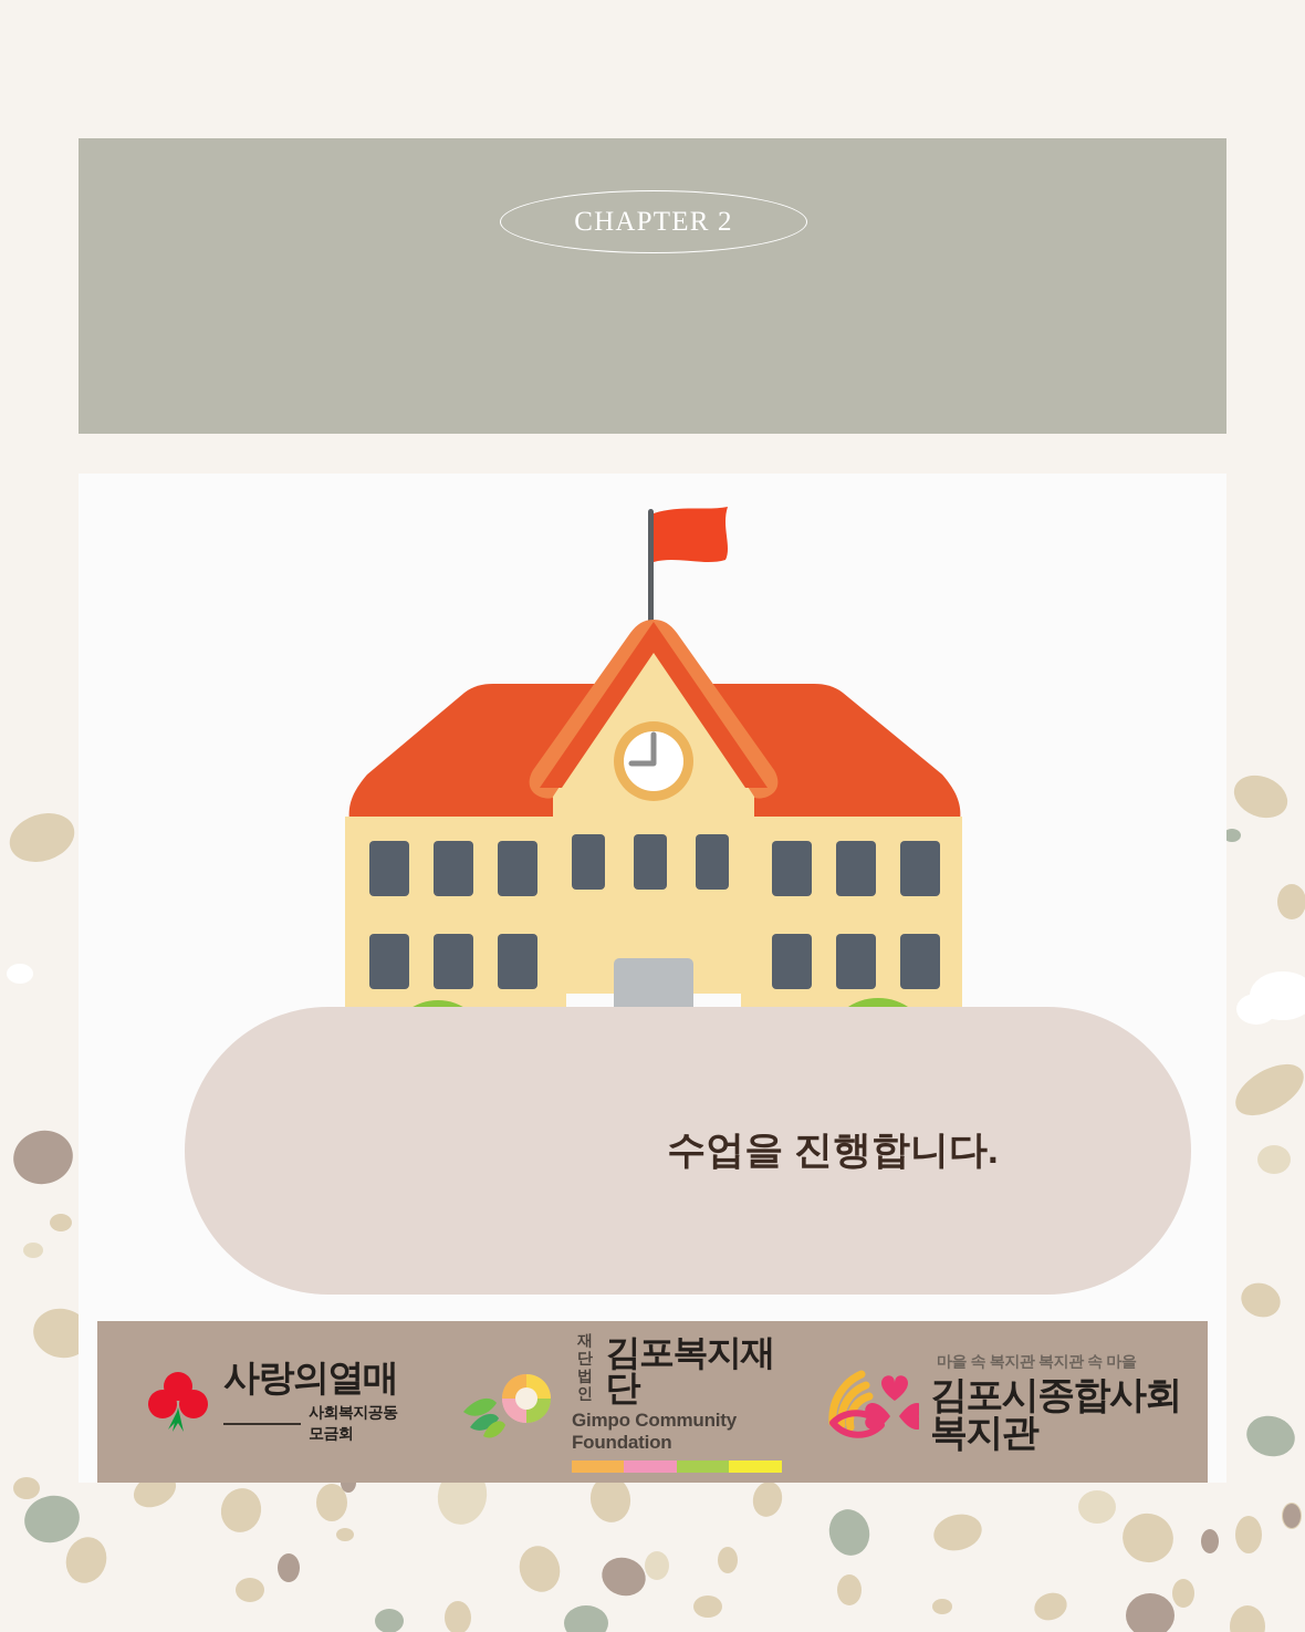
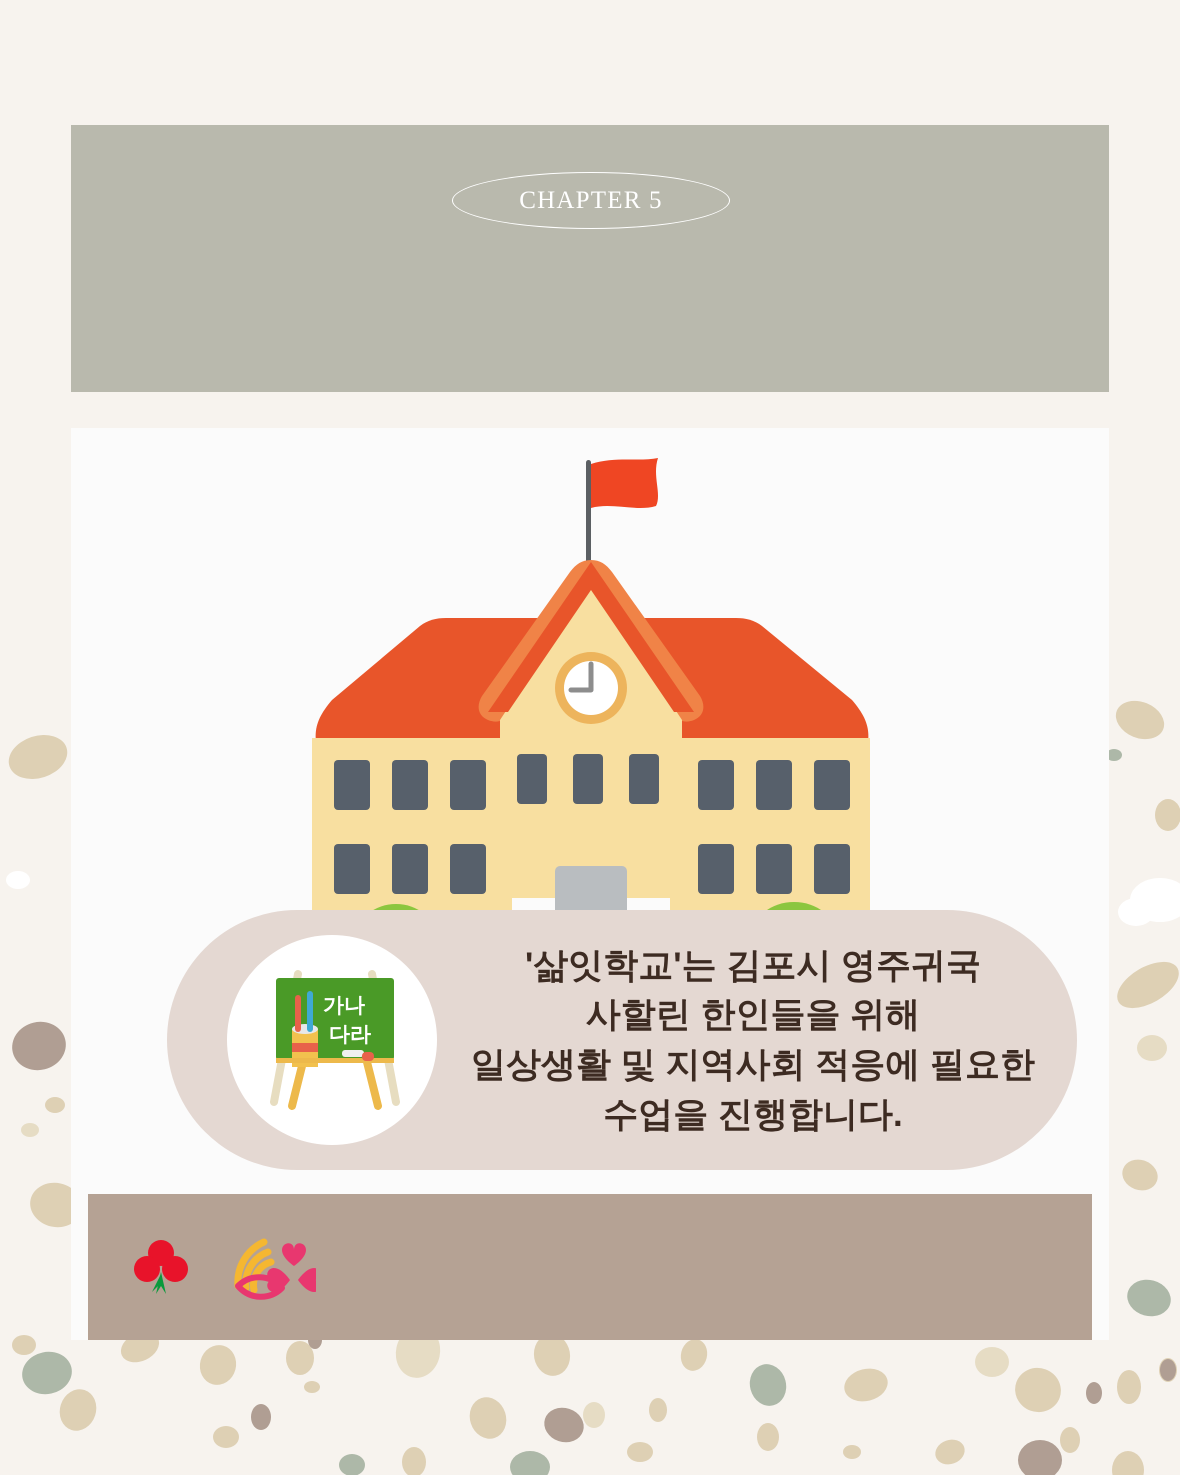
- CHAPTER 2
+ CHAPTER 5
+ 가나
+ 다라
+ '삶잇학교'는 김포시 영주귀국
+ 사할린 한인들을 위해
+ 일상생활 및 지역사회 적응에 필요한
  수업을 진행합니다.
- 사랑의열매
- 사회복지공동모금회
- 재단
- 법인
- 김포복지재단
- Gimpo Community Foundation
- 마을 속 복지관 복지관 속 마을
- 김포시종합사회복지관
